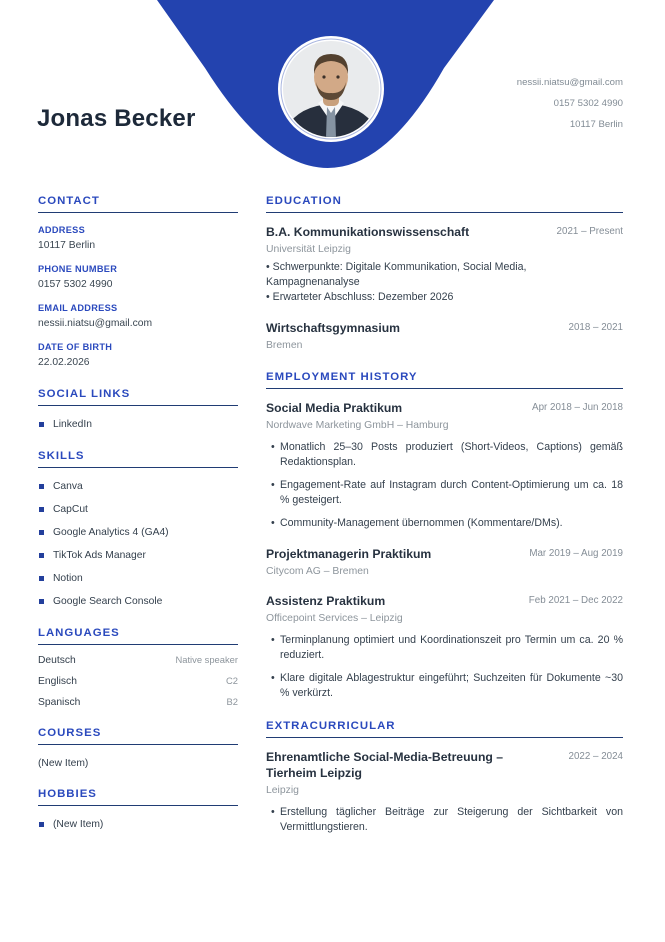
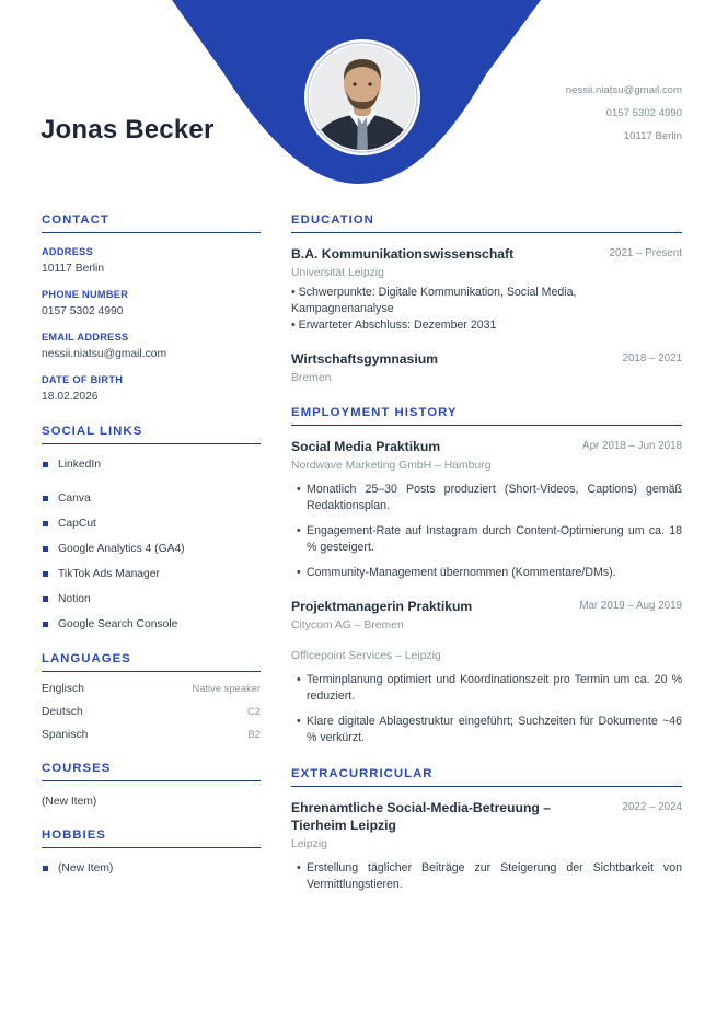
  Jonas Becker
  nessii.niatsu@gmail.com
  0157 5302 4990
  10117 Berlin
  CONTACT
  ADDRESS
  10117 Berlin
  PHONE NUMBER
  0157 5302 4990
  EMAIL ADDRESS
  nessii.niatsu@gmail.com
  DATE OF BIRTH
- 22.02.2026
+ 18.02.2026
  SOCIAL LINKS
  LinkedIn
- SKILLS
  Canva
  CapCut
  Google Analytics 4 (GA4)
  TikTok Ads Manager
  Notion
  Google Search Console
  LANGUAGES
- Deutsch
+ Englisch
  Native speaker
- Englisch
+ Deutsch
  C2
  Spanisch
  B2
  COURSES
  (New Item)
  HOBBIES
  (New Item)
  EDUCATION
  B.A. Kommunikationswissenschaft
  2021 – Present
  Universität Leipzig
  Schwerpunkte: Digitale Kommunikation, Social Media, Kampagnenanalyse
- Erwarteter Abschluss: Dezember 2026
+ Erwarteter Abschluss: Dezember 2031
  Wirtschaftsgymnasium
  2018 – 2021
  Bremen
  EMPLOYMENT HISTORY
  Social Media Praktikum
  Apr 2018 – Jun 2018
  Nordwave Marketing GmbH – Hamburg
  Monatlich 25–30 Posts produziert (Short-Videos, Captions) gemäß Redaktionsplan.
  Engagement-Rate auf Instagram durch Content-Optimierung um ca. 18 % gesteigert.
  Community-Management übernommen (Kommentare/DMs).
  Projektmanagerin Praktikum
  Mar 2019 – Aug 2019
  Citycom AG – Bremen
- Assistenz Praktikum
- Feb 2021 – Dec 2022
  Officepoint Services – Leipzig
  Terminplanung optimiert und Koordinationszeit pro Termin um ca. 20 % reduziert.
- Klare digitale Ablagestruktur eingeführt; Suchzeiten für Dokumente ~30 % verkürzt.
+ Klare digitale Ablagestruktur eingeführt; Suchzeiten für Dokumente ~46 % verkürzt.
  EXTRACURRICULAR
  Ehrenamtliche Social-Media-Betreuung – Tierheim Leipzig
  2022 – 2024
  Leipzig
  Erstellung täglicher Beiträge zur Steigerung der Sichtbarkeit von Vermittlungstieren.
